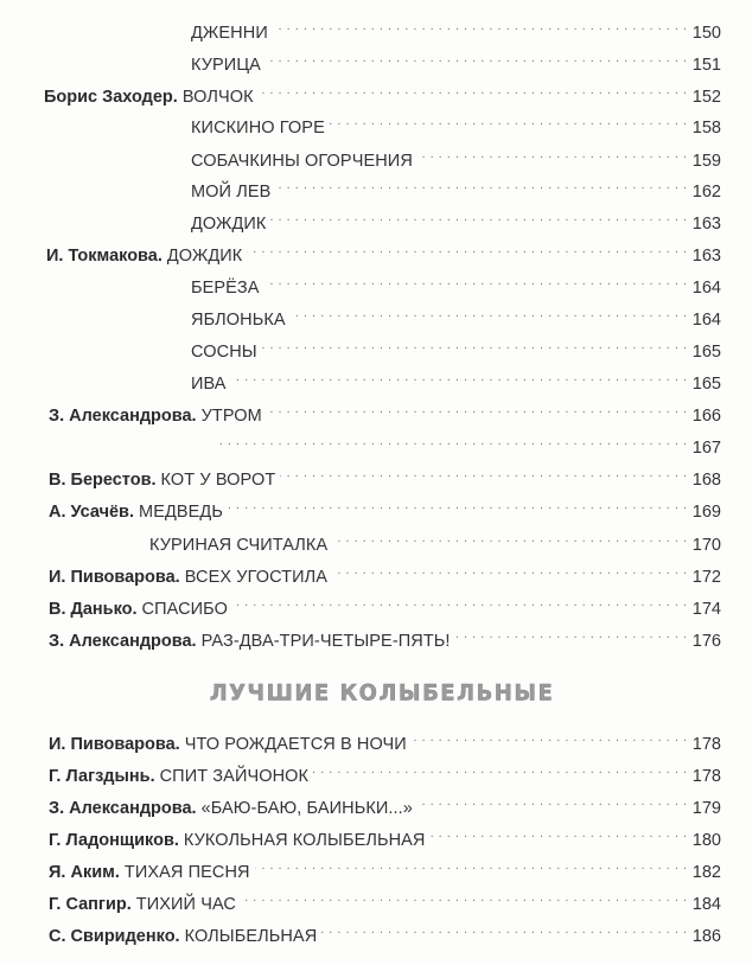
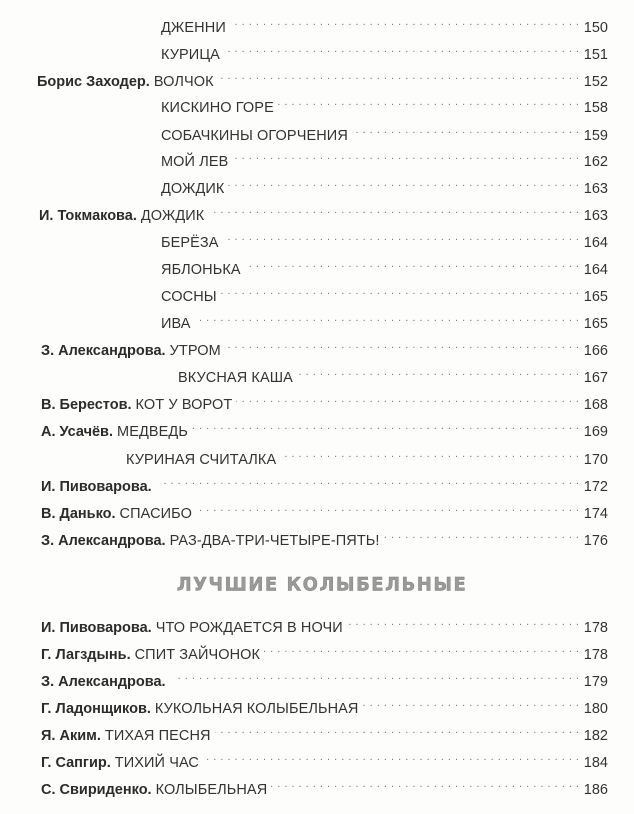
  ДЖЕННИ
  150
  КУРИЦА
  151
  Борис Заходер.
  ВОЛЧОК
  152
  КИСКИНО ГОРЕ
  158
  СОБАЧКИНЫ ОГОРЧЕНИЯ
  159
  МОЙ ЛЕВ
  162
  ДОЖДИК
  163
  И. Токмакова.
  ДОЖДИК
  163
  БЕРЁЗА
  164
  ЯБЛОНЬКА
  164
  СОСНЫ
  165
  ИВА
  165
  З. Александрова.
  УТРОМ
  166
+ ВКУСНАЯ КАША
  167
  В. Берестов.
  КОТ У ВОРОТ
  168
  А. Усачёв.
  МЕДВЕДЬ
  169
  КУРИНАЯ СЧИТАЛКА
  170
  И. Пивоварова.
- ВСЕХ УГОСТИЛА
  172
  В. Данько.
  СПАСИБО
  174
  З. Александрова.
  РАЗ-ДВА-ТРИ-ЧЕТЫРЕ-ПЯТЬ!
  176
  ЛУЧШИЕ КОЛЫБЕЛЬНЫЕ
  И. Пивоварова.
  ЧТО РОЖДАЕТСЯ В НОЧИ
  178
  Г. Лагздынь.
  СПИТ ЗАЙЧОНОК
  178
  З. Александрова.
- «БАЮ-БАЮ, БАИНЬКИ...»
  179
  Г. Ладонщиков.
  КУКОЛЬНАЯ КОЛЫБЕЛЬНАЯ
  180
  Я. Аким.
  ТИХАЯ ПЕСНЯ
  182
  Г. Сапгир.
  ТИХИЙ ЧАС
  184
  С. Свириденко.
  КОЛЫБЕЛЬНАЯ
  186
